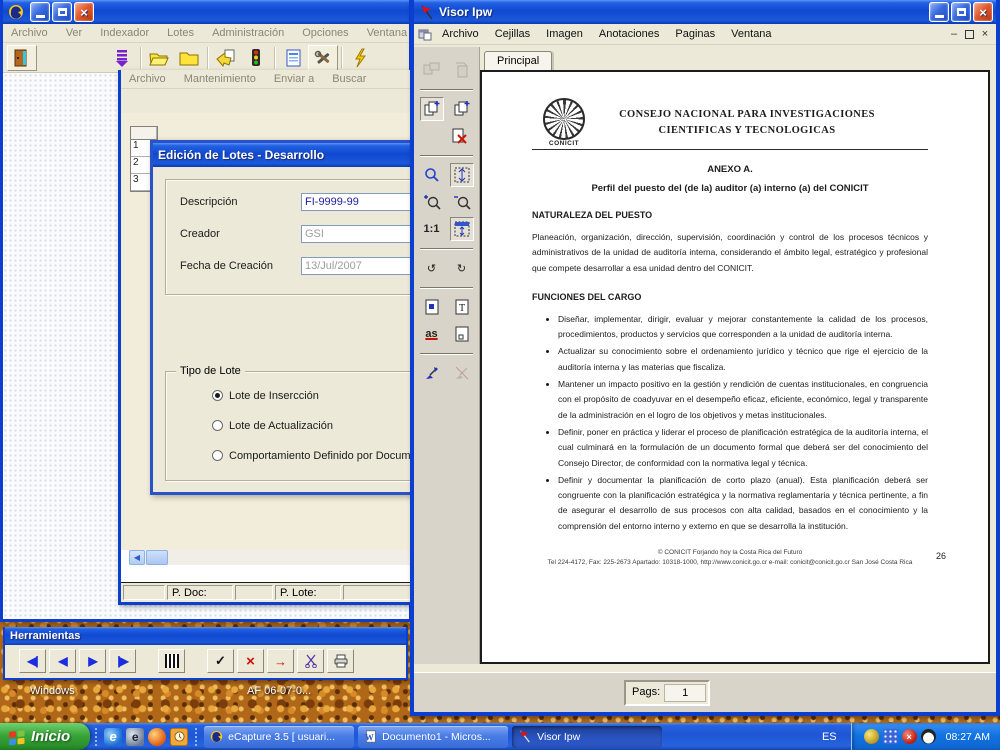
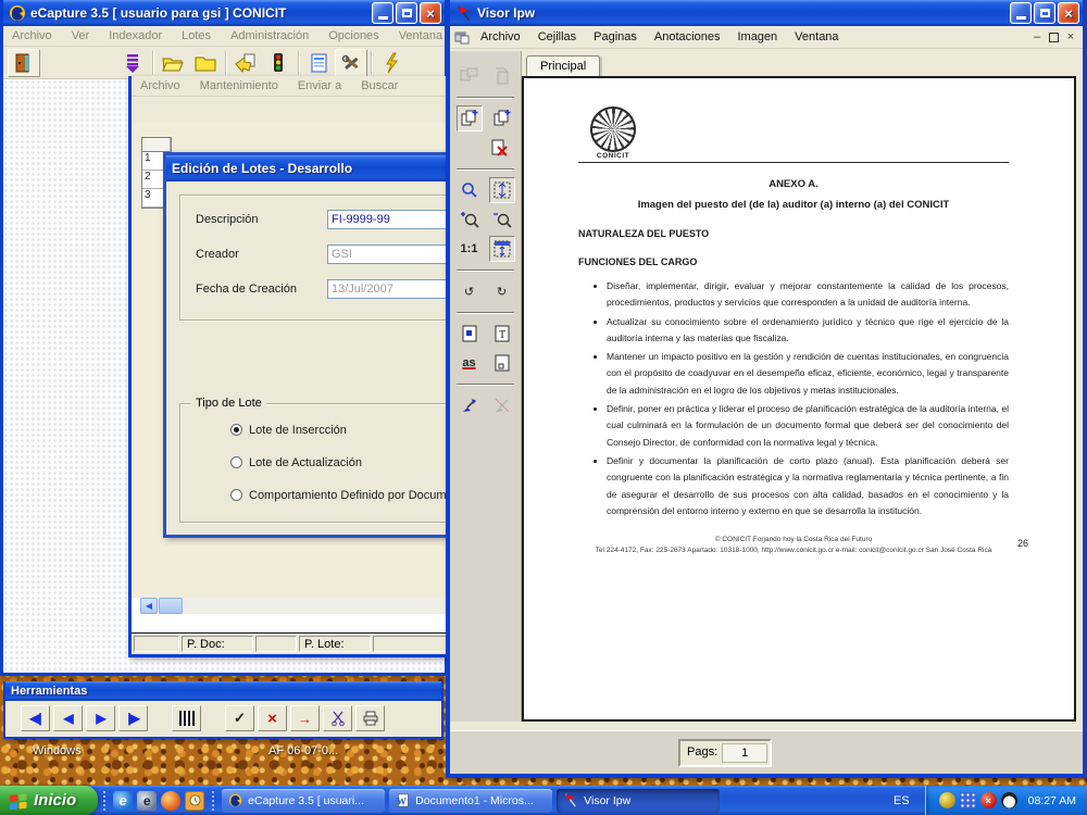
  Windows
  AF 06-07-0...
+ eCapture 3.5 [ usuario para gsi ] CONICIT
  ×
  Archivo
  Ver
  Indexador
  Lotes
  Administración
  Opciones
  Ventana
  Archivo
  Mantenimiento
  Enviar a
  Buscar
  1
  2
  3
  ◀
  P. Doc:
  P. Lote:
  Edición de Lotes - Desarrollo
  Descripción
  FI-9999-99
  Creador
  GSI
  Fecha de Creación
  13/Jul/2007
  Tipo de Lote
  Lote de Insercción
  Lote de Actualización
  Comportamiento Definido por Docum
  Herramientas
  ◀|
  ◀
  ▶
  |▶
  ✓
  ×
  →
  Visor Ipw
  ×
  Archivo
  Cejillas
- Imagen
+ Paginas
  Anotaciones
- Paginas
+ Imagen
  Ventana
  –
  ×
  Principal
  1:1
  ↺
  ↻
  T
  as
- CONSEJO NACIONAL PARA INVESTIGACIONES
- CIENTIFICAS Y TECNOLOGICAS
  ANEXO A.
- Perfil del puesto del (de la) auditor (a) interno (a) del CONICIT
+ Imagen del puesto del (de la) auditor (a) interno (a) del CONICIT
  NATURALEZA DEL PUESTO
- Planeación, organización, dirección, supervisión, coordinación y control de los procesos técnicos y administrativos de la unidad de auditoría interna, considerando el ámbito legal, estratégico y profesional que compete desarrollar a esa unidad dentro del CONICIT.
  FUNCIONES DEL CARGO
  Diseñar, implementar, dirigir, evaluar y mejorar constantemente la calidad de los procesos, procedimientos, productos y servicios que corresponden a la unidad de auditoría interna.
  Actualizar su conocimiento sobre el ordenamiento jurídico y técnico que rige el ejercicio de la auditoría interna y las materias que fiscaliza.
  Mantener un impacto positivo en la gestión y rendición de cuentas institucionales, en congruencia con el propósito de coadyuvar en el desempeño eficaz, eficiente, económico, legal y transparente de la administración en el logro de los objetivos y metas institucionales.
  Definir, poner en práctica y liderar el proceso de planificación estratégica de la auditoría interna, el cual culminará en la formulación de un documento formal que deberá ser del conocimiento del Consejo Director, de conformidad con la normativa legal y técnica.
  Definir y documentar la planificación de corto plazo (anual). Esta planificación deberá ser congruente con la planificación estratégica y la normativa reglamentaria y técnica pertinente, a fin de asegurar el desarrollo de sus procesos con alta calidad, basados en el conocimiento y la comprensión del entorno interno y externo en que se desarrolla la institución.
  26
  Pags:
  1
  Inicio
  e
  e
  eCapture 3.5 [ usuari...
  W
  Documento1 - Micros...
  Visor Ipw
  ES
  ×
  08:27 AM
